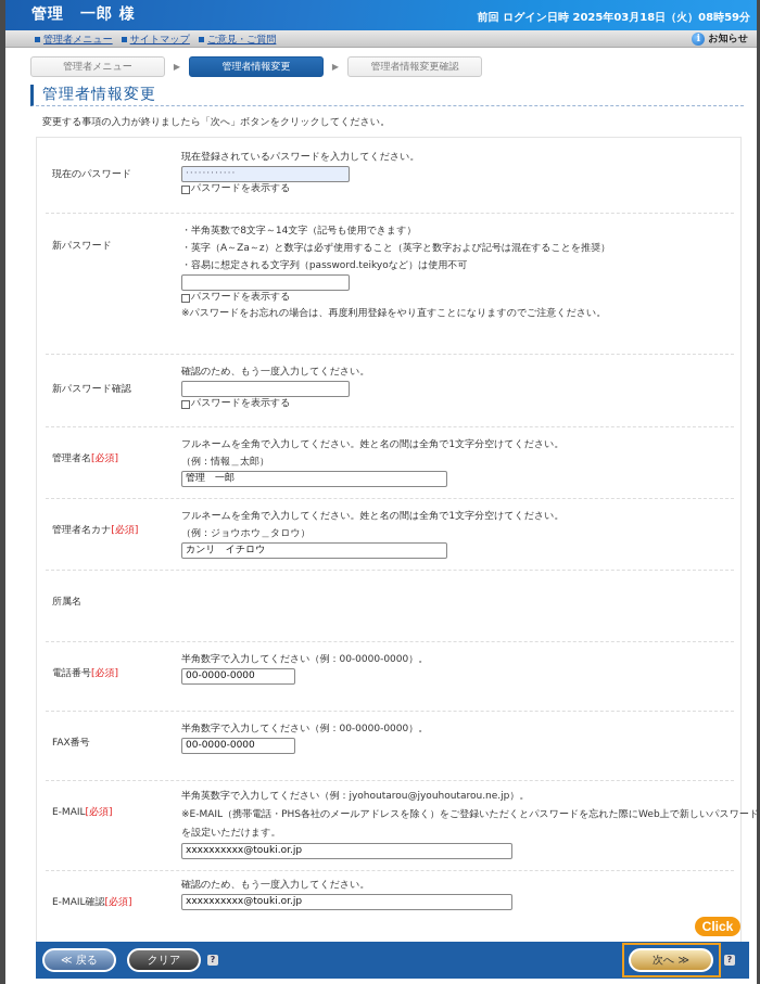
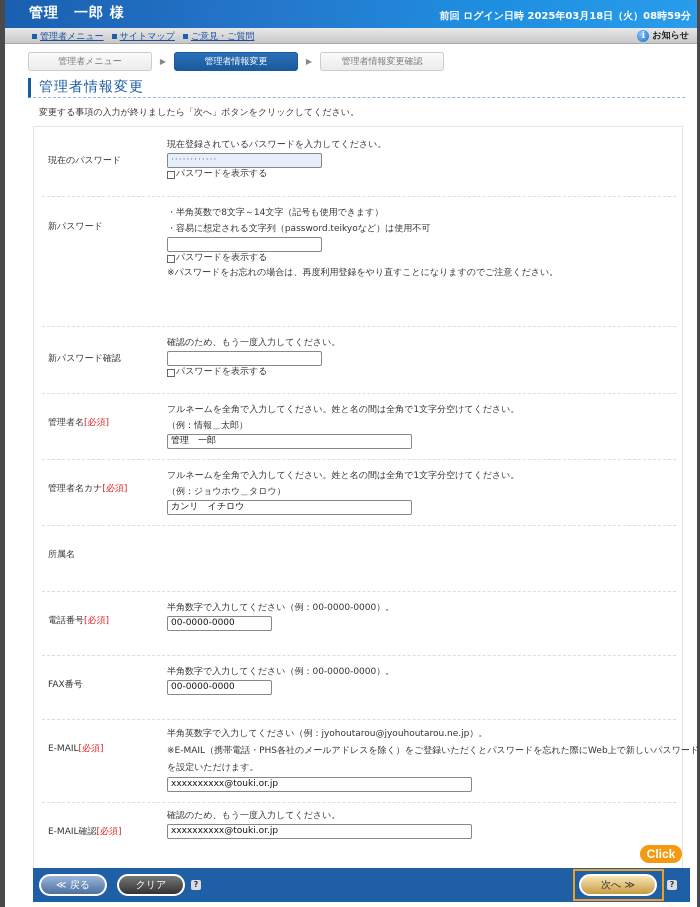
  管理 一郎 様
  前回 ログイン日時 2025年03月18日（火）08時59分
  管理者メニュー
  サイトマップ
  ご意見・ご質問
  i
  お知らせ
  管理者メニュー
  ▶
  管理者情報変更
  ▶
  管理者情報変更確認
  管理者情報変更
  変更する事項の入力が終りましたら「次へ」ボタンをクリックしてください。
  現在のパスワード
  現在登録されているパスワードを入力してください。
  ············
  パスワードを表示する
  新パスワード
  ・半角英数で8文字～14文字（記号も使用できます）
- ・英字（A～Za～z）と数字は必ず使用すること（英字と数字および記号は混在することを推奨）
  ・容易に想定される文字列（password.teikyoなど）は使用不可
  パスワードを表示する
  ※パスワードをお忘れの場合は、再度利用登録をやり直すことになりますのでご注意ください。
  新パスワード確認
  確認のため、もう一度入力してください。
  パスワードを表示する
  管理者名[必須]
  フルネームを全角で入力してください。姓と名の間は全角で1文字分空けてください。
  （例：情報＿太郎）
  管理 一郎
  管理者名カナ[必須]
  フルネームを全角で入力してください。姓と名の間は全角で1文字分空けてください。
  （例：ジョウホウ＿タロウ）
  カンリ イチロウ
  所属名
  電話番号[必須]
  半角数字で入力してください（例：00-0000-0000）。
  00-0000-0000
  FAX番号
  半角数字で入力してください（例：00-0000-0000）。
  00-0000-0000
  E-MAIL[必須]
  半角英数字で入力してください（例：jyohoutarou@jyouhoutarou.ne.jp）。
  ※E-MAIL（携帯電話・PHS各社のメールアドレスを除く）をご登録いただくとパスワードを忘れた際にWeb上で新しいパスワード
  を設定いただけます。
  xxxxxxxxxx@touki.or.jp
  E-MAIL確認[必須]
  確認のため、もう一度入力してください。
  xxxxxxxxxx@touki.or.jp
  Click
  ≪ 戻る
  クリア
  ?
  次へ ≫
  ?
